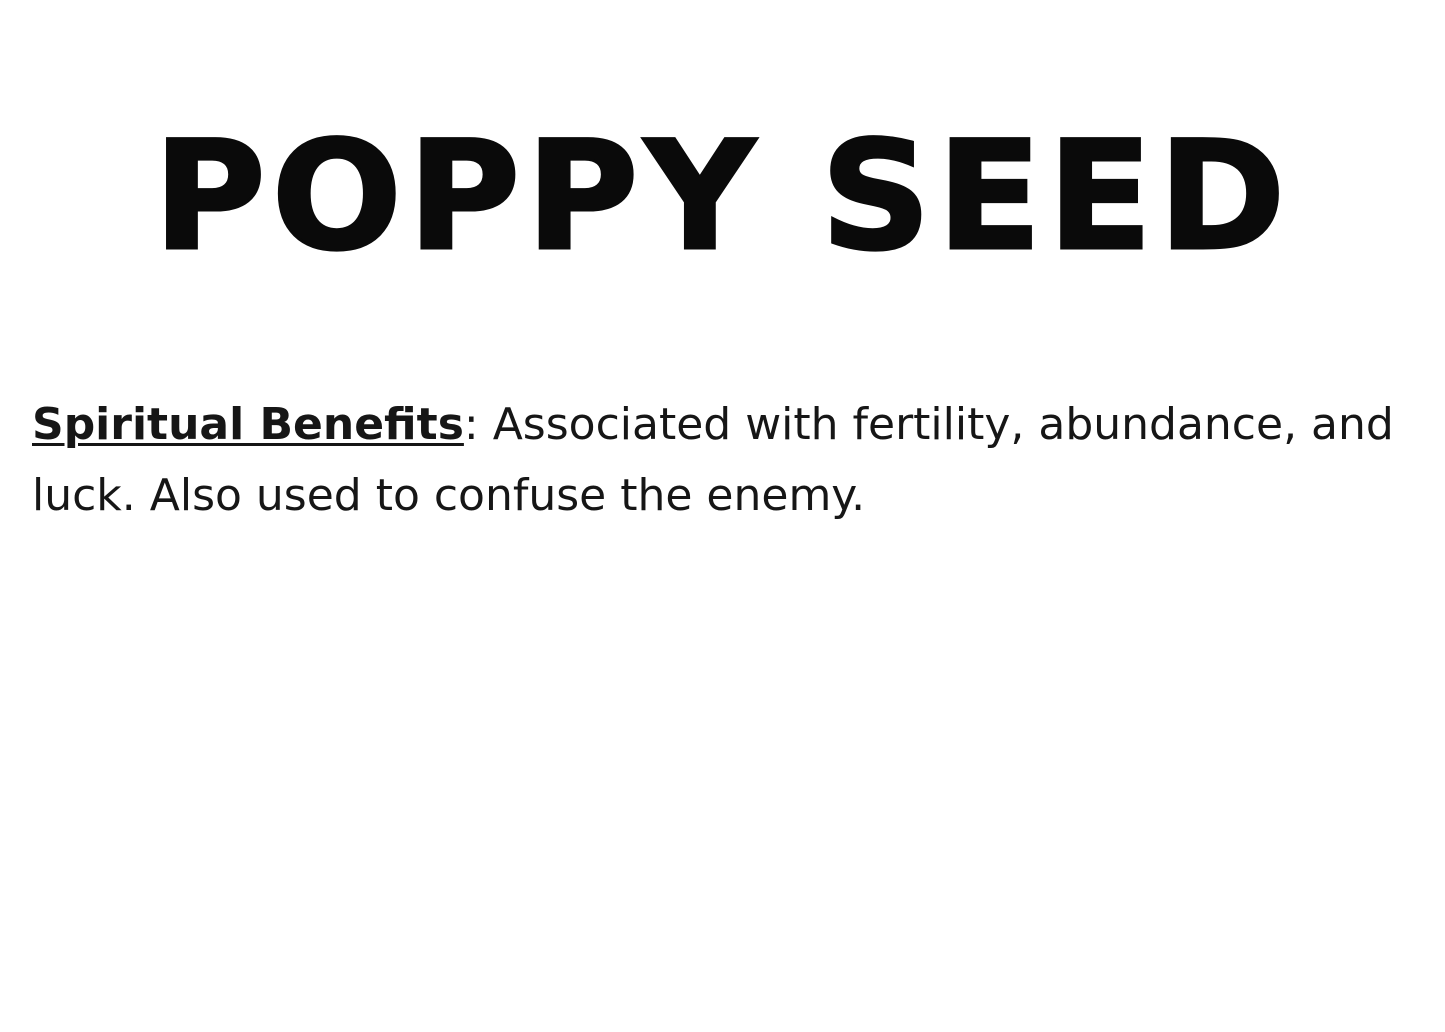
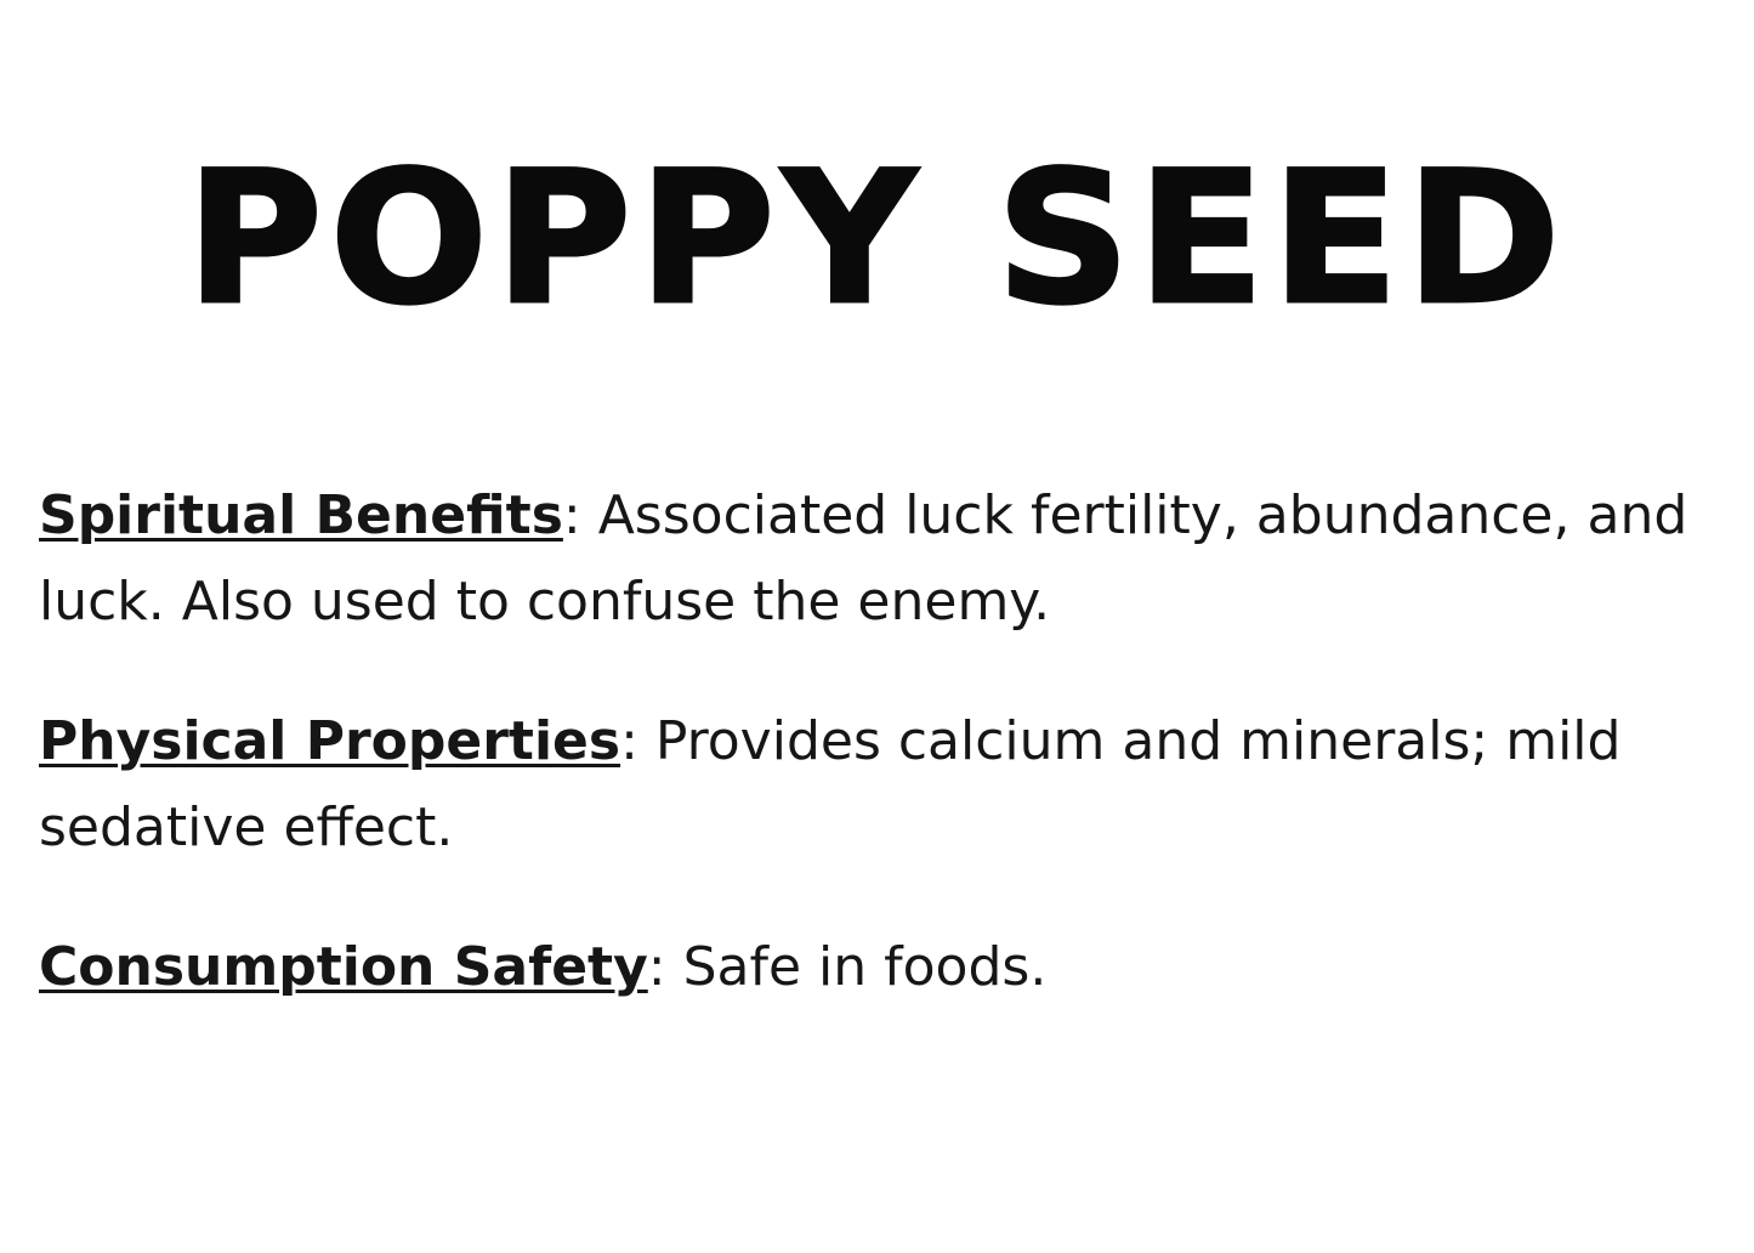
  POPPY SEED
- Spiritual Benefits: Associated with fertility, abundance, and luck. Also used to confuse the enemy.
+ Spiritual Benefits: Associated luck fertility, abundance, and luck. Also used to confuse the enemy.
+ Physical Properties: Provides calcium and minerals; mild sedative effect.
+ Consumption Safety: Safe in foods.
